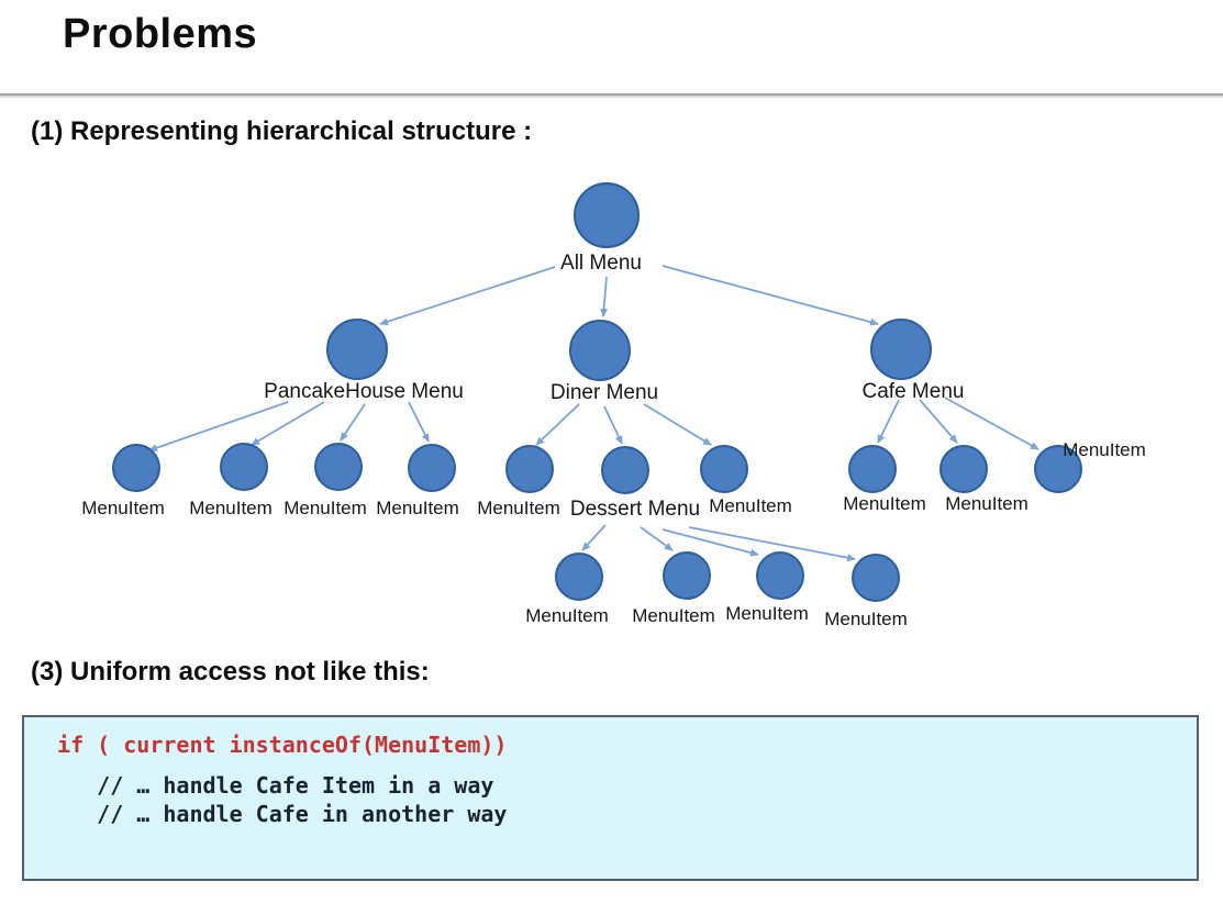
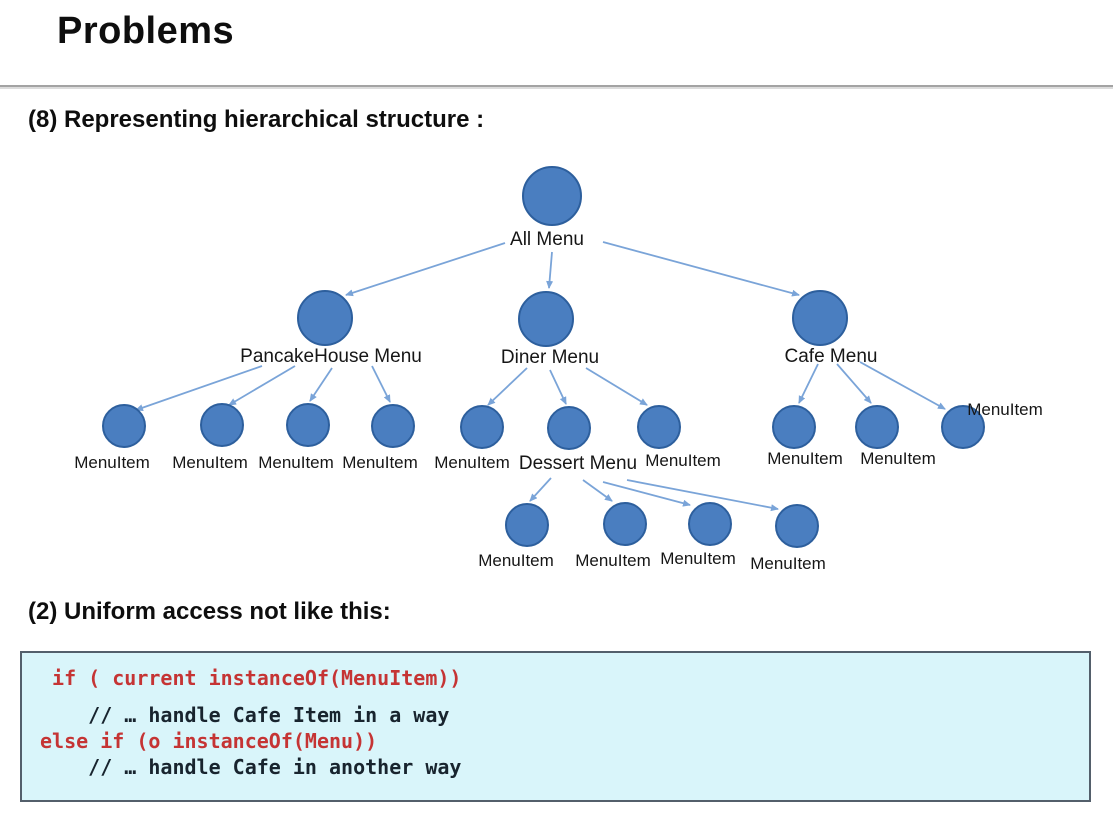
  Problems
- (1) Representing hierarchical structure :
+ (8) Representing hierarchical structure :
  All Menu
  PancakeHouse Menu
  Diner Menu
  Cafe Menu
  Dessert Menu
  MenuItem
  MenuItem
  MenuItem
  MenuItem
  MenuItem
  MenuItem
  MenuItem
  MenuItem
  MenuItem
  MenuItem
  MenuItem
  MenuItem
  MenuItem
- (3) Uniform access not like this:
+ (2) Uniform access not like this:
  if ( current instanceOf(MenuItem))
  // … handle Cafe Item in a way
+ else if (o instanceOf(Menu))
  // … handle Cafe in another way
